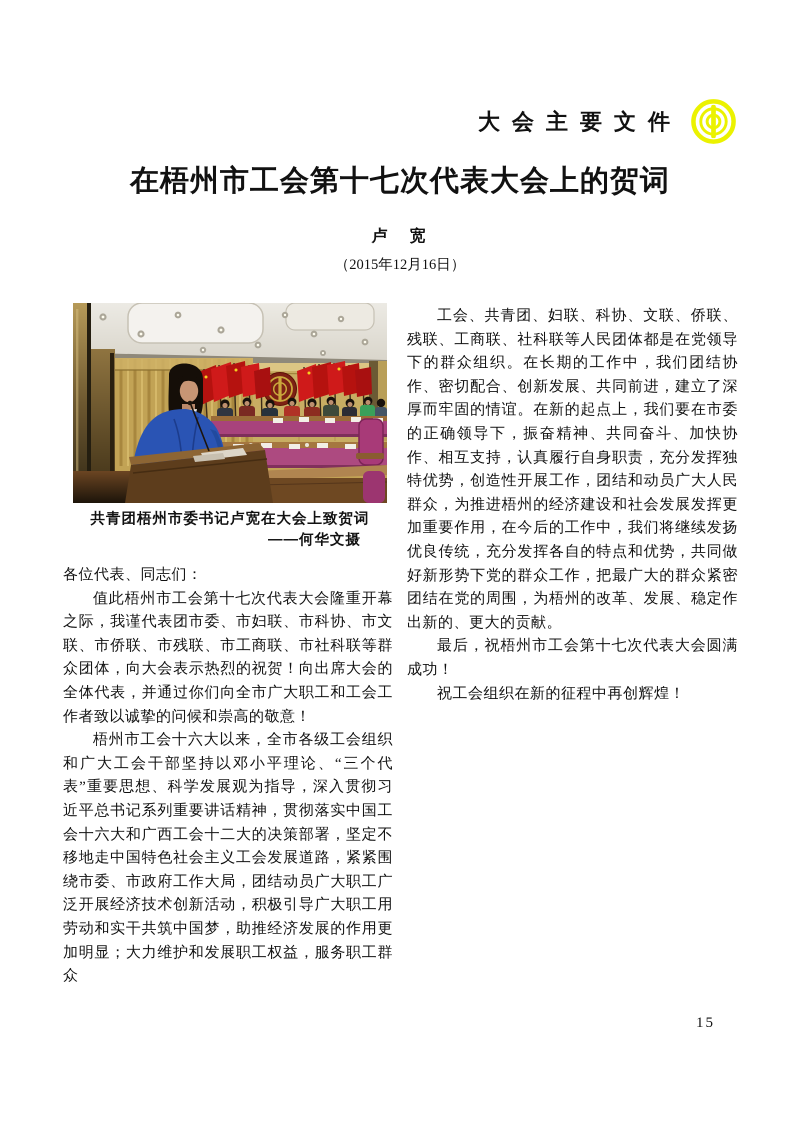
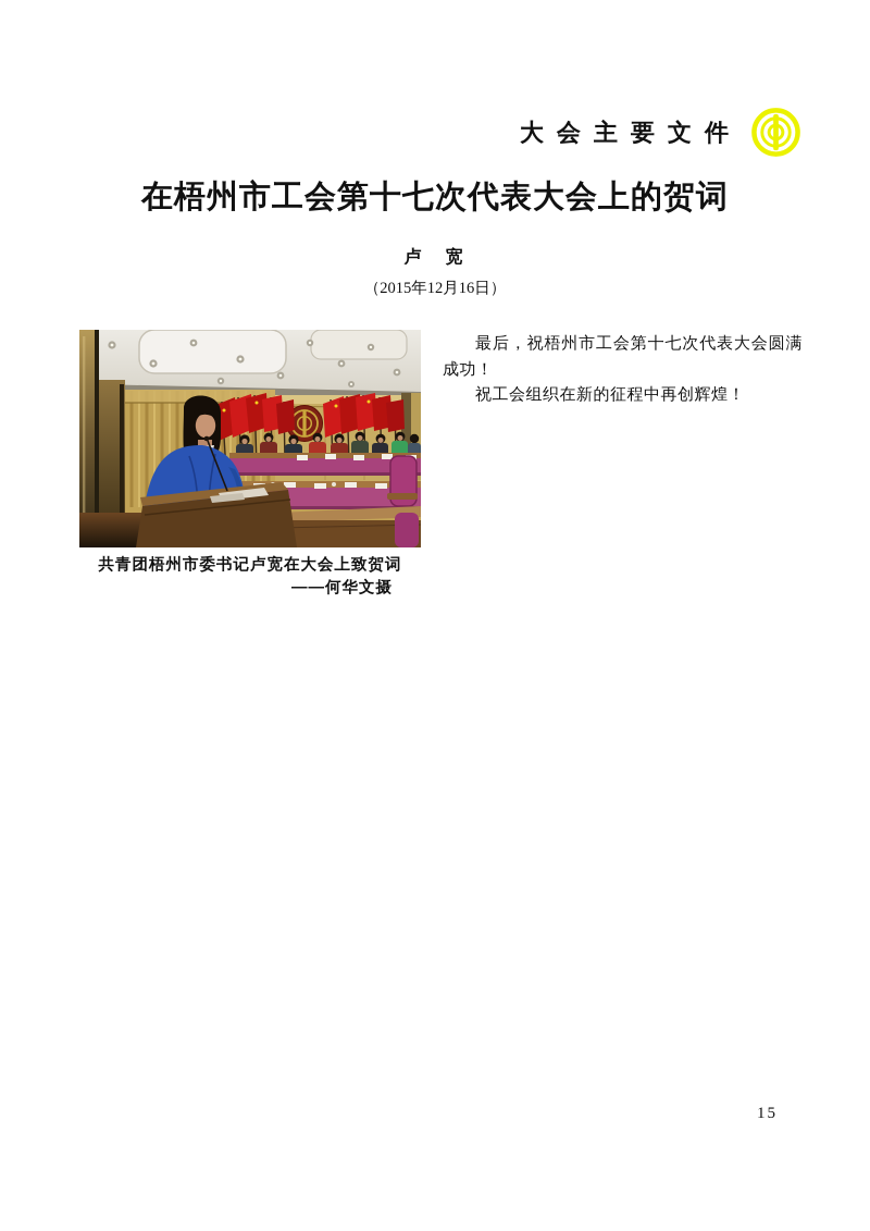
  大会主要文件
  在梧州市工会第十七次代表大会上的贺词
  卢 宽
  （2015年12月16日）
  共青团梧州市委书记卢宽在大会上致贺词
  ——何华文摄
- 各位代表、同志们：
- 值此梧州市工会第十七次代表大会隆重开幕之际，我谨代表团市委、市妇联、市科协、市文联、市侨联、市残联、市工商联、市社科联等群众团体，向大会表示热烈的祝贺！向出席大会的全体代表，并通过你们向全市广大职工和工会工作者致以诚挚的问候和崇高的敬意！
- 梧州市工会十六大以来，全市各级工会组织和广大工会干部坚持以邓小平理论、“三个代表”重要思想、科学发展观为指导，深入贯彻习近平总书记系列重要讲话精神，贯彻落实中国工会十六大和广西工会十二大的决策部署，坚定不移地走中国特色社会主义工会发展道路，紧紧围绕市委、市政府工作大局，团结动员广大职工广泛开展经济技术创新活动，积极引导广大职工用劳动和实干共筑中国梦，助推经济发展的作用更加明显；大力维护和发展职工权益，服务职工群众
- 工会、共青团、妇联、科协、文联、侨联、残联、工商联、社科联等人民团体都是在党领导下的群众组织。在长期的工作中，我们团结协作、密切配合、创新发展、共同前进，建立了深厚而牢固的情谊。在新的起点上，我们要在市委的正确领导下，振奋精神、共同奋斗、加快协作、相互支持，认真履行自身职责，充分发挥独特优势，创造性开展工作，团结和动员广大人民群众，为推进梧州的经济建设和社会发展发挥更加重要作用，在今后的工作中，我们将继续发扬优良传统，充分发挥各自的特点和优势，共同做好新形势下党的群众工作，把最广大的群众紧密团结在党的周围，为梧州的改革、发展、稳定作出新的、更大的贡献。
  最后，祝梧州市工会第十七次代表大会圆满成功！
  祝工会组织在新的征程中再创辉煌！
  15
